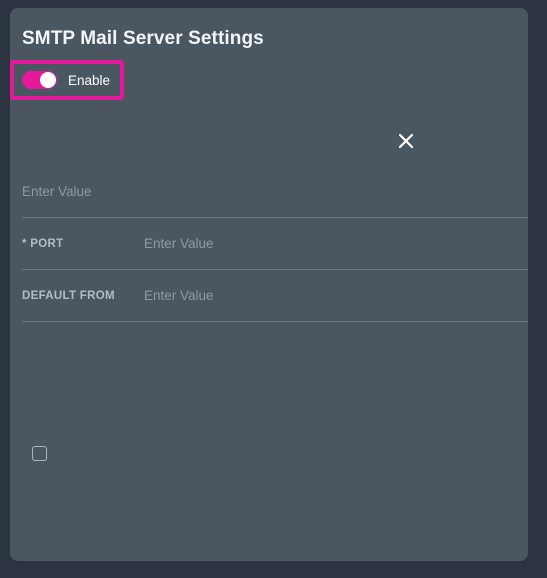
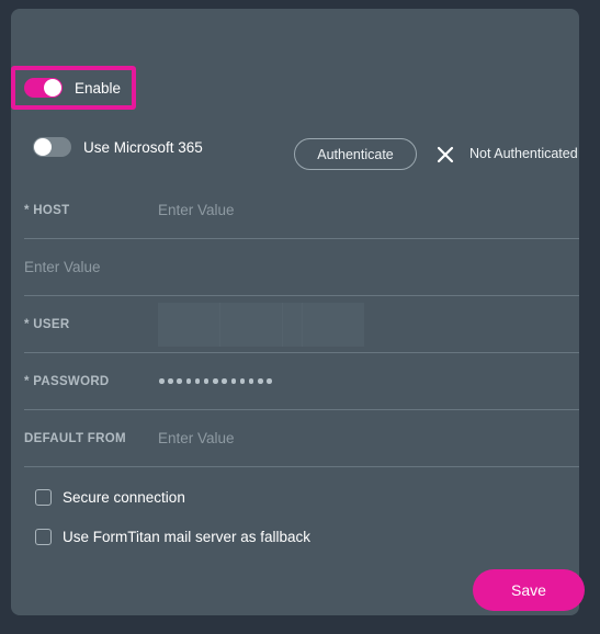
- SMTP Mail Server Settings
  Enable
+ Use Microsoft 365
+ Authenticate
+ Not Authenticated
+ * HOST
  Enter Value
- * PORT
  Enter Value
+ * USER
+ * PASSWORD
  DEFAULT FROM
  Enter Value
+ Secure connection
+ Use FormTitan mail server as fallback
+ Save
